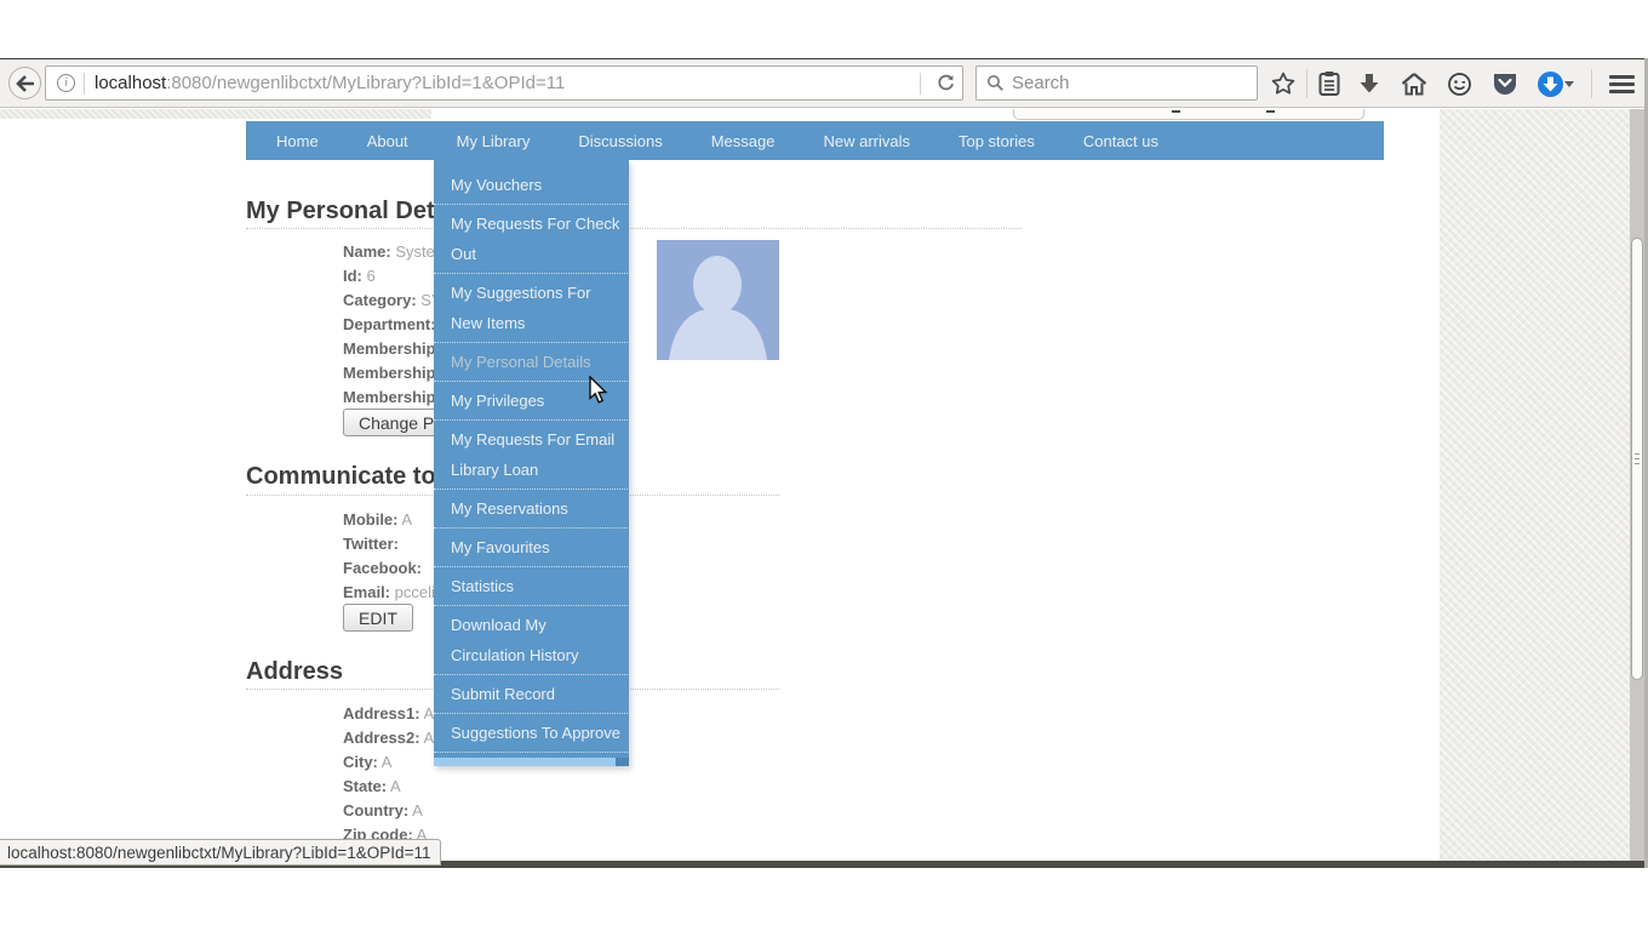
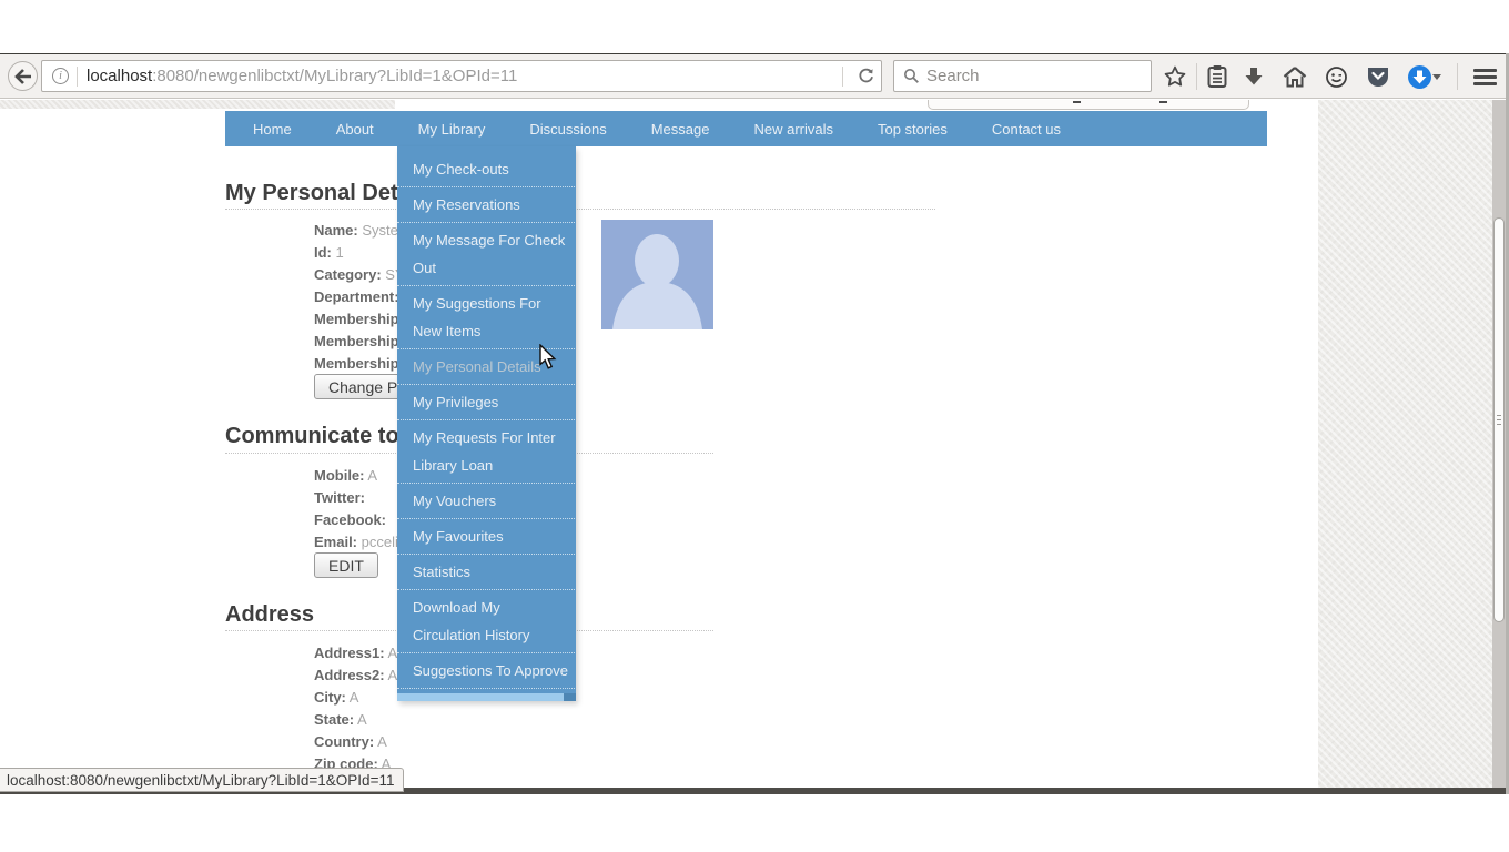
  i
  localhost:8080/newgenlibctxt/MyLibrary?LibId=1&OPId=11
  Search
  Home
  About
  My Library
  Discussions
  Message
  New arrivals
  Top stories
  Contact us
  My Personal Det
  Name: Syste
- Id: 6
+ Id: 1
  Category: S
  Department
  Membership
  Membership
  Membership
  Communicate to
  Mobile: A
  Twitter:
  Facebook:
  Email: pccel
  EDIT
  Address
  Address1: A
  Address2: A
  City: A
  State: A
  Country: A
  Zip code: A
+ My Check-outs
- My Vouchers
+ My Reservations
- My Requests For Check Out
+ My Message For Check Out
  My Suggestions For New Items
  My Personal Details
  My Privileges
- My Requests For Email Library Loan
+ My Requests For Inter Library Loan
- My Reservations
+ My Vouchers
  My Favourites
  Statistics
  Download My Circulation History
- Submit Record
  Suggestions To Approve
  localhost:8080/newgenlibctxt/MyLibrary?LibId=1&OPId=11
